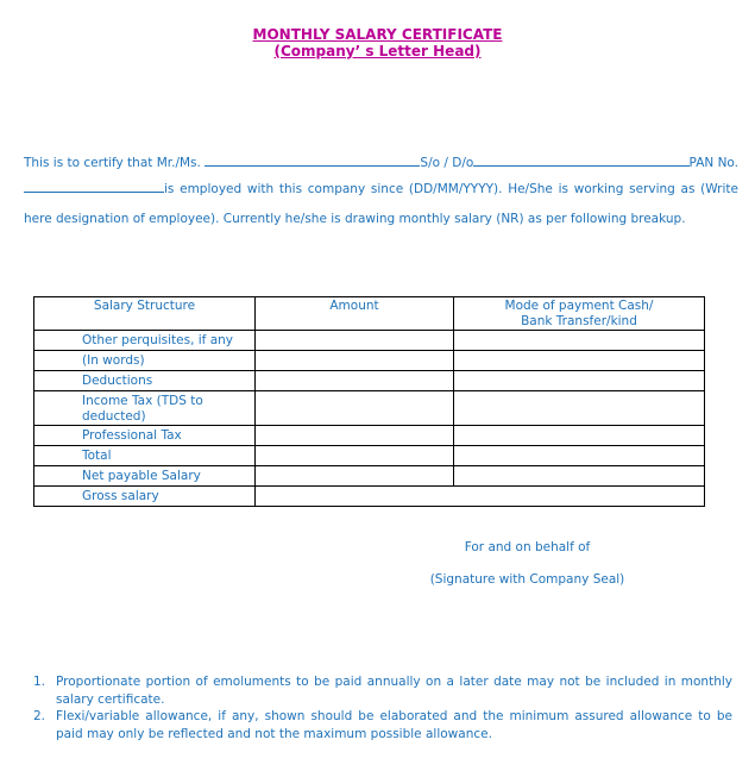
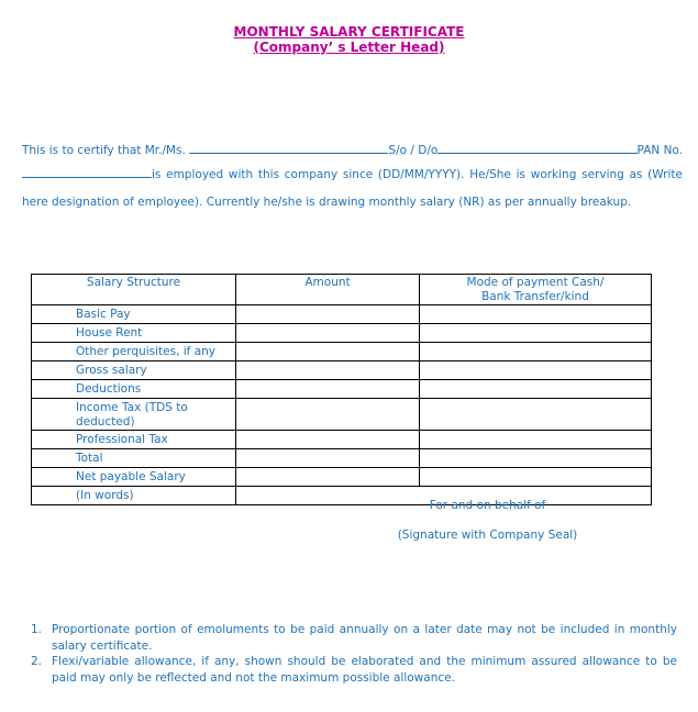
  MONTHLY SALARY CERTIFICATE
  (Company’ s Letter Head)
  This is to certify that Mr./Ms.
  S/o / D/o
  PAN No.
  is employed with this company since (DD/MM/YYYY). He/She is working serving as (Write
- here designation of employee). Currently he/she is drawing monthly salary (NR) as per following breakup.
+ here designation of employee). Currently he/she is drawing monthly salary (NR) as per annually breakup.
  Salary Structure	Amount	Mode of payment Cash/ Bank Transfer/kind
+ Basic Pay
+ House Rent
  Other perquisites, if any
- (In words)
+ Gross salary
  Deductions
  Income Tax (TDS to deducted)
  Professional Tax
  Total
  Net payable Salary
- Gross salary
+ (In words)
  For and on behalf of
  (Signature with Company Seal)
  1.
  Proportionate portion of emoluments to be paid annually on a later date may not be included in monthly salary certificate.
  2.
  Flexi/variable allowance, if any, shown should be elaborated and the minimum assured allowance to be paid may only be reflected and not the maximum possible allowance.
